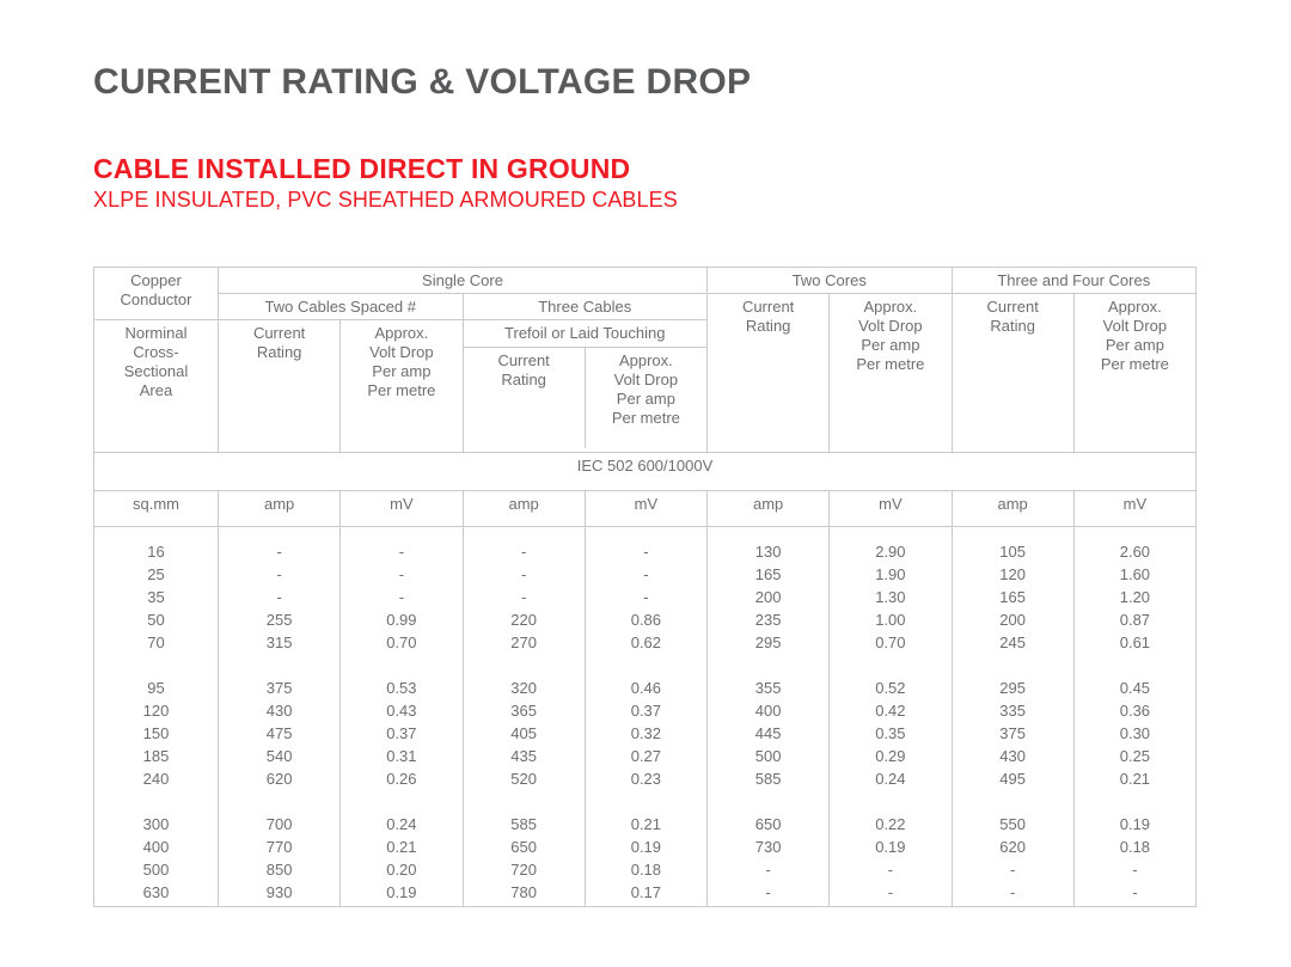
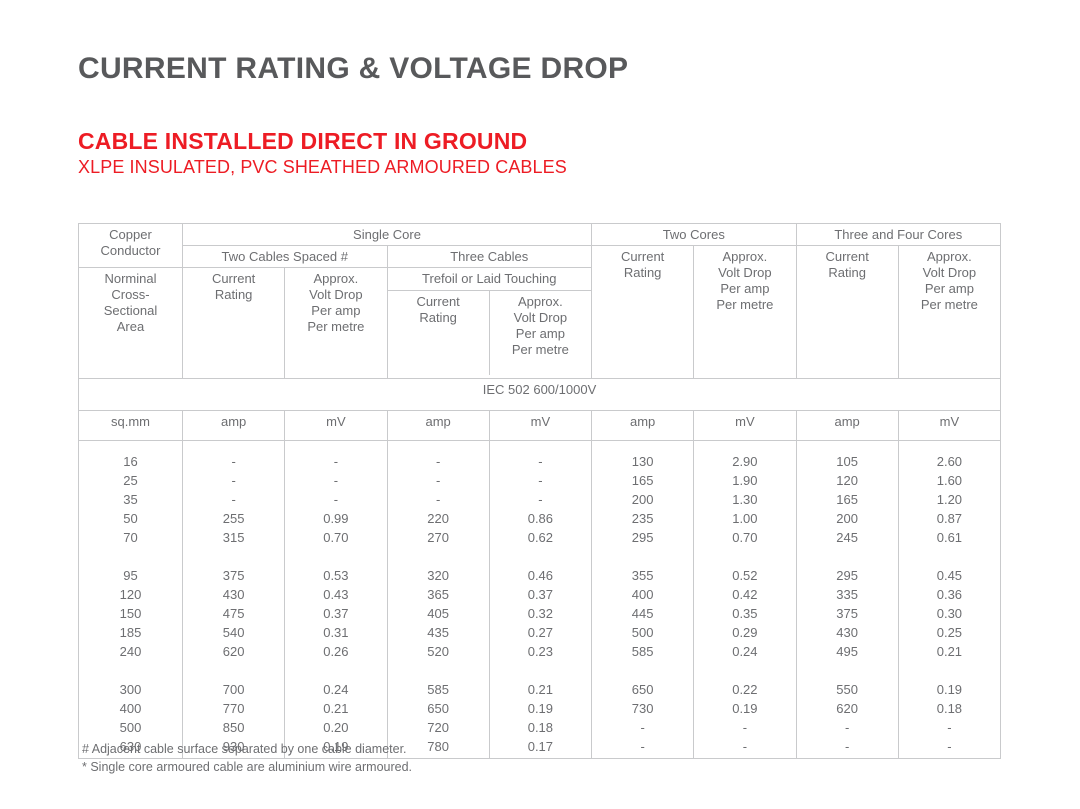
  CURRENT RATING & VOLTAGE DROP
  CABLE INSTALLED DIRECT IN GROUND
  XLPE INSULATED, PVC SHEATHED ARMOURED CABLES
  Copper Conductor	Single Core	Two Cores	Three and Four Cores
  Two Cables Spaced #	Three Cables	Current Rating	Approx. Volt Drop Per amp Per metre	Current Rating	Approx. Volt Drop Per amp Per metre
  Norminal Cross- Sectional Area	Current Rating	Approx. Volt Drop Per amp Per metre
  Trefoil or Laid Touching
  Current Rating	Approx. Volt Drop Per amp Per metre
  IEC 502 600/1000V
  sq.mm	amp	mV	amp	mV	amp	mV	amp	mV
  162535507095120150185240300400500630	---255315375430475540620700770850930	---0.990.700.530.430.370.310.260.240.210.200.19	---220270320365405435520585650720780	---0.860.620.460.370.320.270.230.210.190.180.17	130165200235295355400445500585650730--	2.901.901.301.000.700.520.420.350.290.240.220.19--	105120165200245295335375430495550620--	2.601.601.200.870.610.450.360.300.250.210.190.18--
+ # Adjacent cable surface separated by one cable diameter.
+ * Single core armoured cable are aluminium wire armoured.
